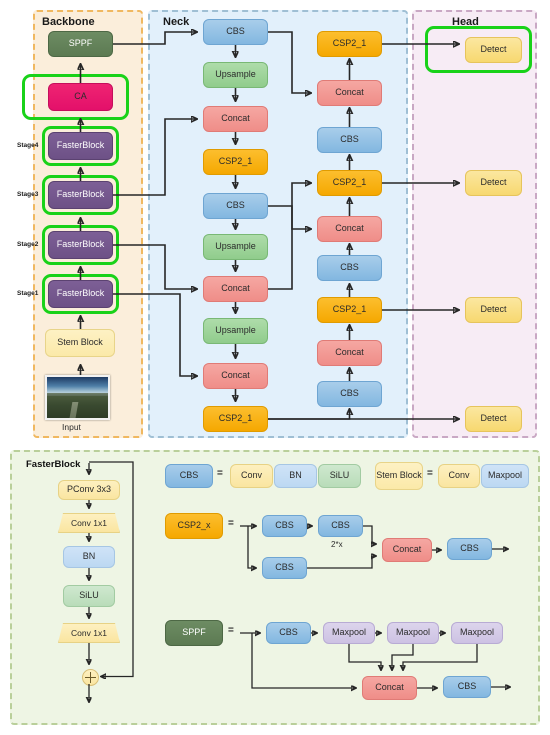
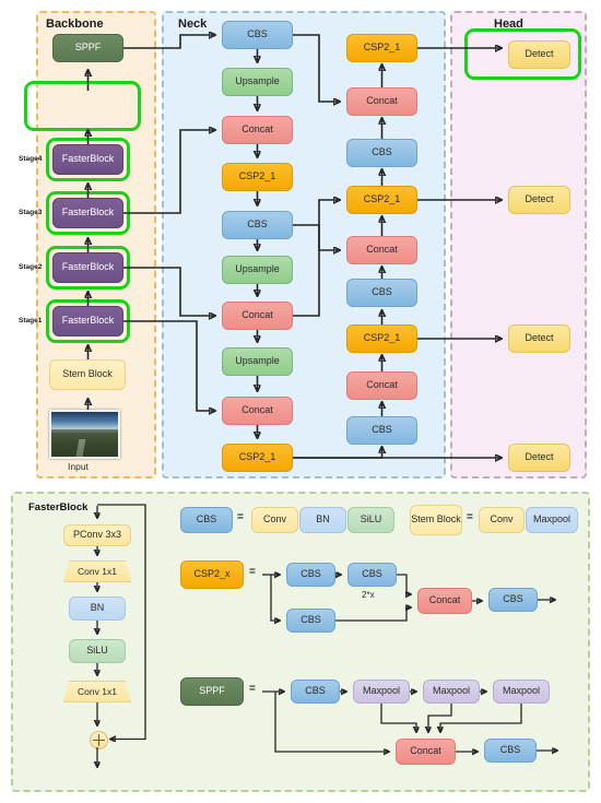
  Backbone
  Neck
  Head
  SPPF
- CA
  FasterBlock
  FasterBlock
  FasterBlock
  FasterBlock
  Stem Block
  Input
  CBS
  Upsample
  Concat
  CSP2_1
  CBS
  Upsample
  Concat
  Upsample
  Concat
  CSP2_1
  CSP2_1
  Concat
  CBS
  CSP2_1
  Concat
  CBS
  CSP2_1
  Concat
  CBS
  Detect
  Detect
  Detect
  Detect
  FasterBlock
  PConv 3x3
  Conv 1x1
  BN
  SiLU
  Conv 1x1
  CBS
  =
  Conv
  BN
  SiLU
  Stem Block
  =
  Conv
  Maxpool
  CSP2_x
  =
  CBS
  CBS
  CBS
  Concat
  CBS
  2*x
  SPPF
  =
  CBS
  Maxpool
  Maxpool
  Maxpool
  Concat
  CBS
